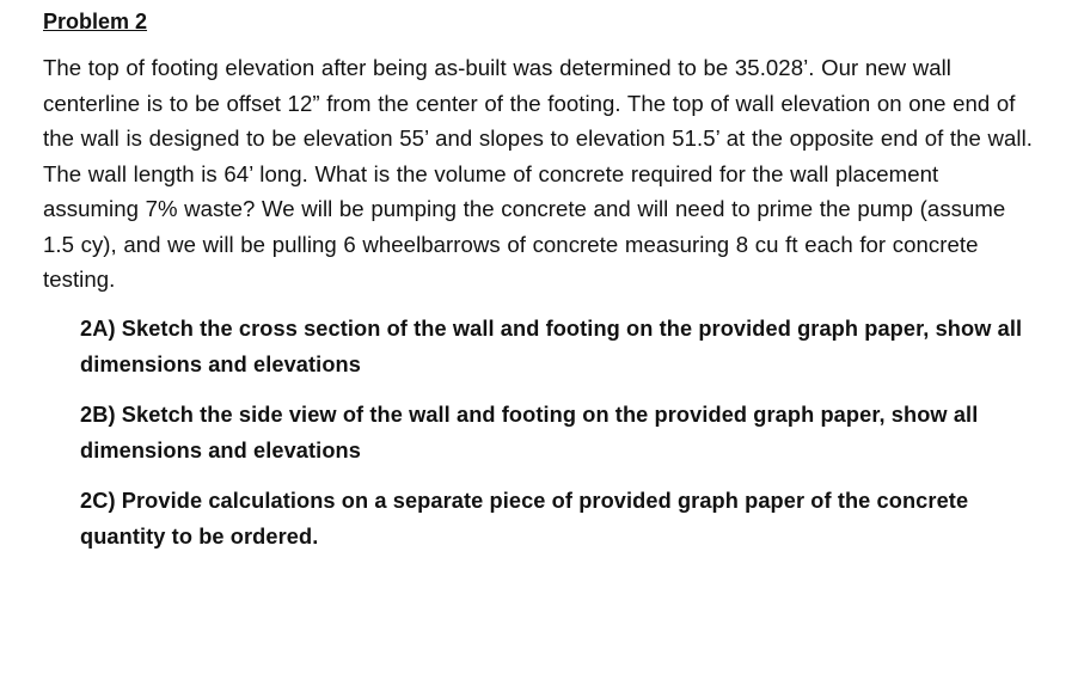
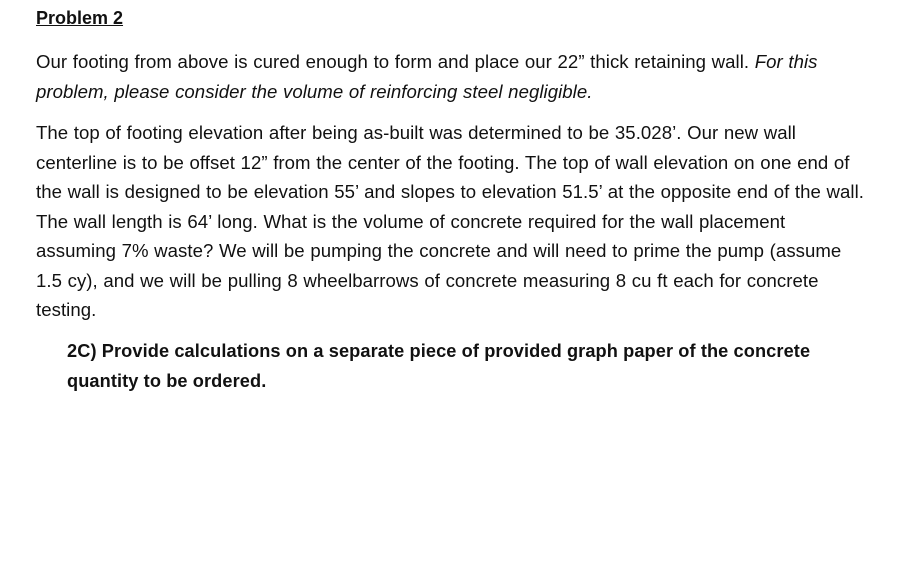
  Problem 2
+ Our footing from above is cured enough to form and place our 22” thick retaining wall. For this problem, please consider the volume of reinforcing steel negligible.
- The top of footing elevation after being as-built was determined to be 35.028’. Our new wall centerline is to be offset 12” from the center of the footing. The top of wall elevation on one end of the wall is designed to be elevation 55’ and slopes to elevation 51.5’ at the opposite end of the wall. The wall length is 64’ long. What is the volume of concrete required for the wall placement assuming 7% waste? We will be pumping the concrete and will need to prime the pump (assume 1.5 cy), and we will be pulling 6 wheelbarrows of concrete measuring 8 cu ft each for concrete testing.
+ The top of footing elevation after being as-built was determined to be 35.028’. Our new wall centerline is to be offset 12” from the center of the footing. The top of wall elevation on one end of the wall is designed to be elevation 55’ and slopes to elevation 51.5’ at the opposite end of the wall. The wall length is 64’ long. What is the volume of concrete required for the wall placement assuming 7% waste? We will be pumping the concrete and will need to prime the pump (assume 1.5 cy), and we will be pulling 8 wheelbarrows of concrete measuring 8 cu ft each for concrete testing.
- 2A) Sketch the cross section of the wall and footing on the provided graph paper, show all dimensions and elevations
- 2B) Sketch the side view of the wall and footing on the provided graph paper, show all dimensions and elevations
  2C) Provide calculations on a separate piece of provided graph paper of the concrete quantity to be ordered.
